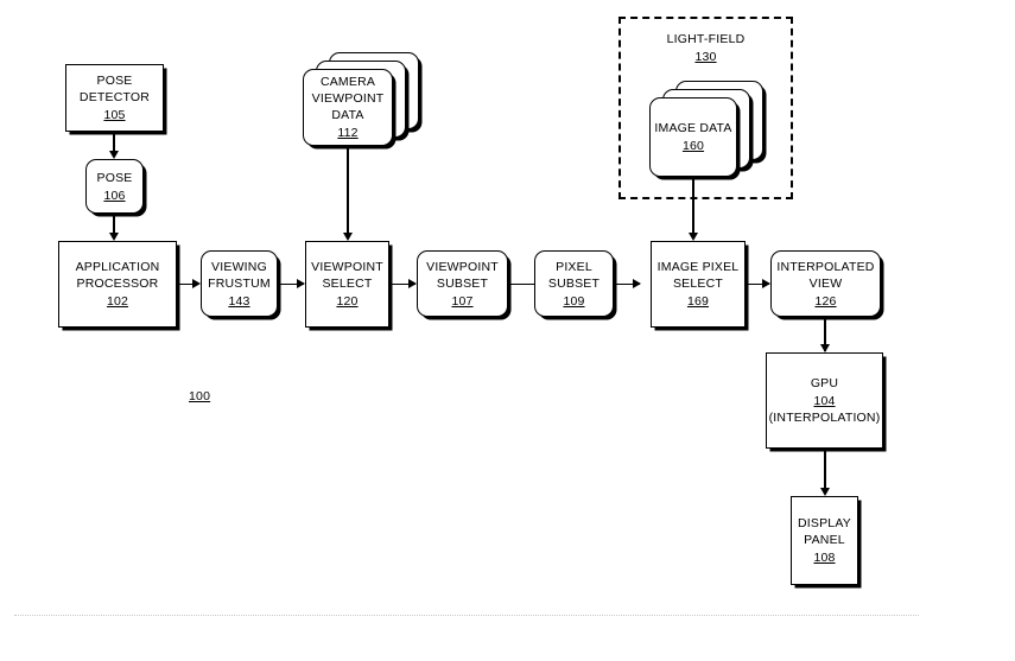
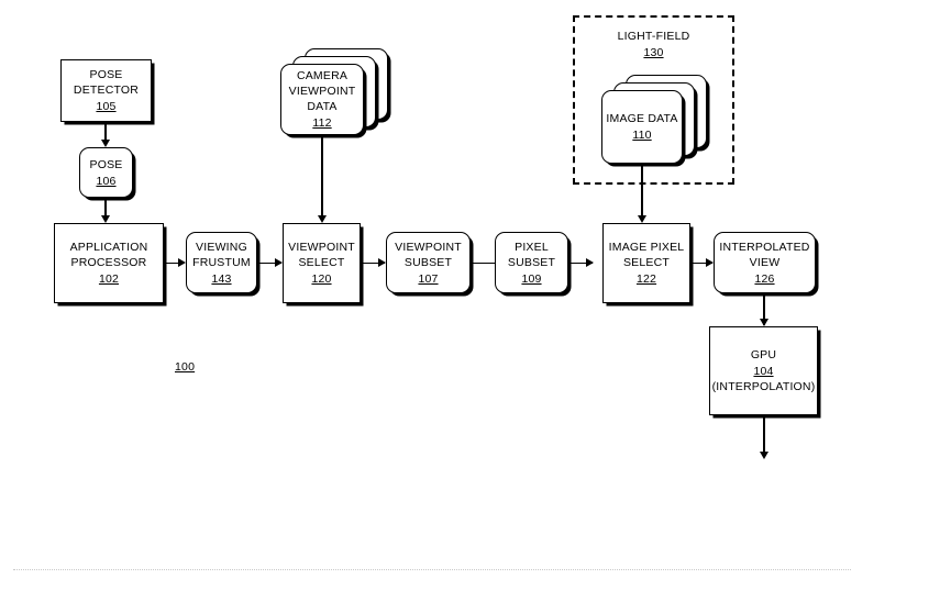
  LIGHT-FIELD
  130
  POSE
  DETECTOR
  105
  POSE
  106
  CAMERA
  VIEWPOINT
  DATA
  112
  IMAGE DATA
- 160
+ 110
  APPLICATION
  PROCESSOR
  102
  VIEWING
  FRUSTUM
  143
  VIEWPOINT
  SELECT
  120
  VIEWPOINT
  SUBSET
  107
  PIXEL
  SUBSET
  109
  IMAGE PIXEL
  SELECT
- 169
+ 122
  INTERPOLATED
  VIEW
  126
  GPU
  104
  (INTERPOLATION)
- DISPLAY
- PANEL
- 108
  100
